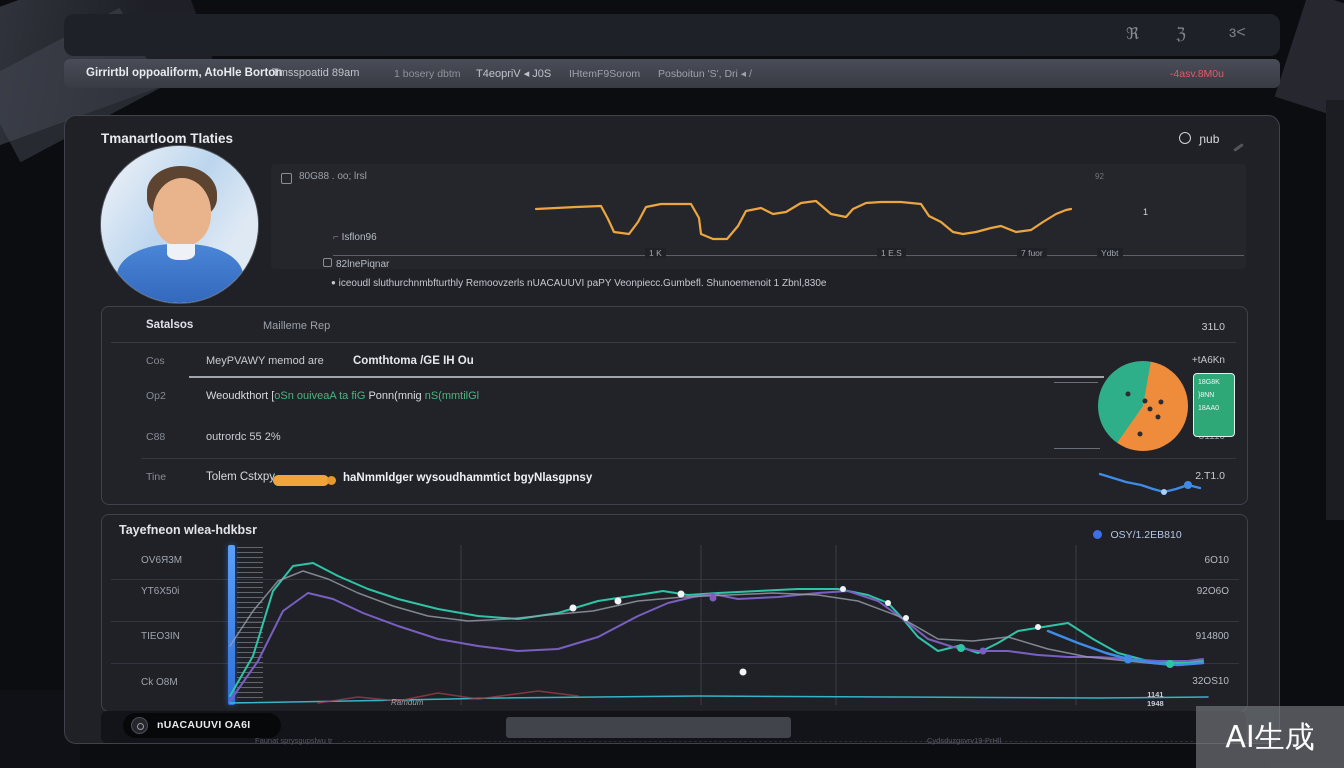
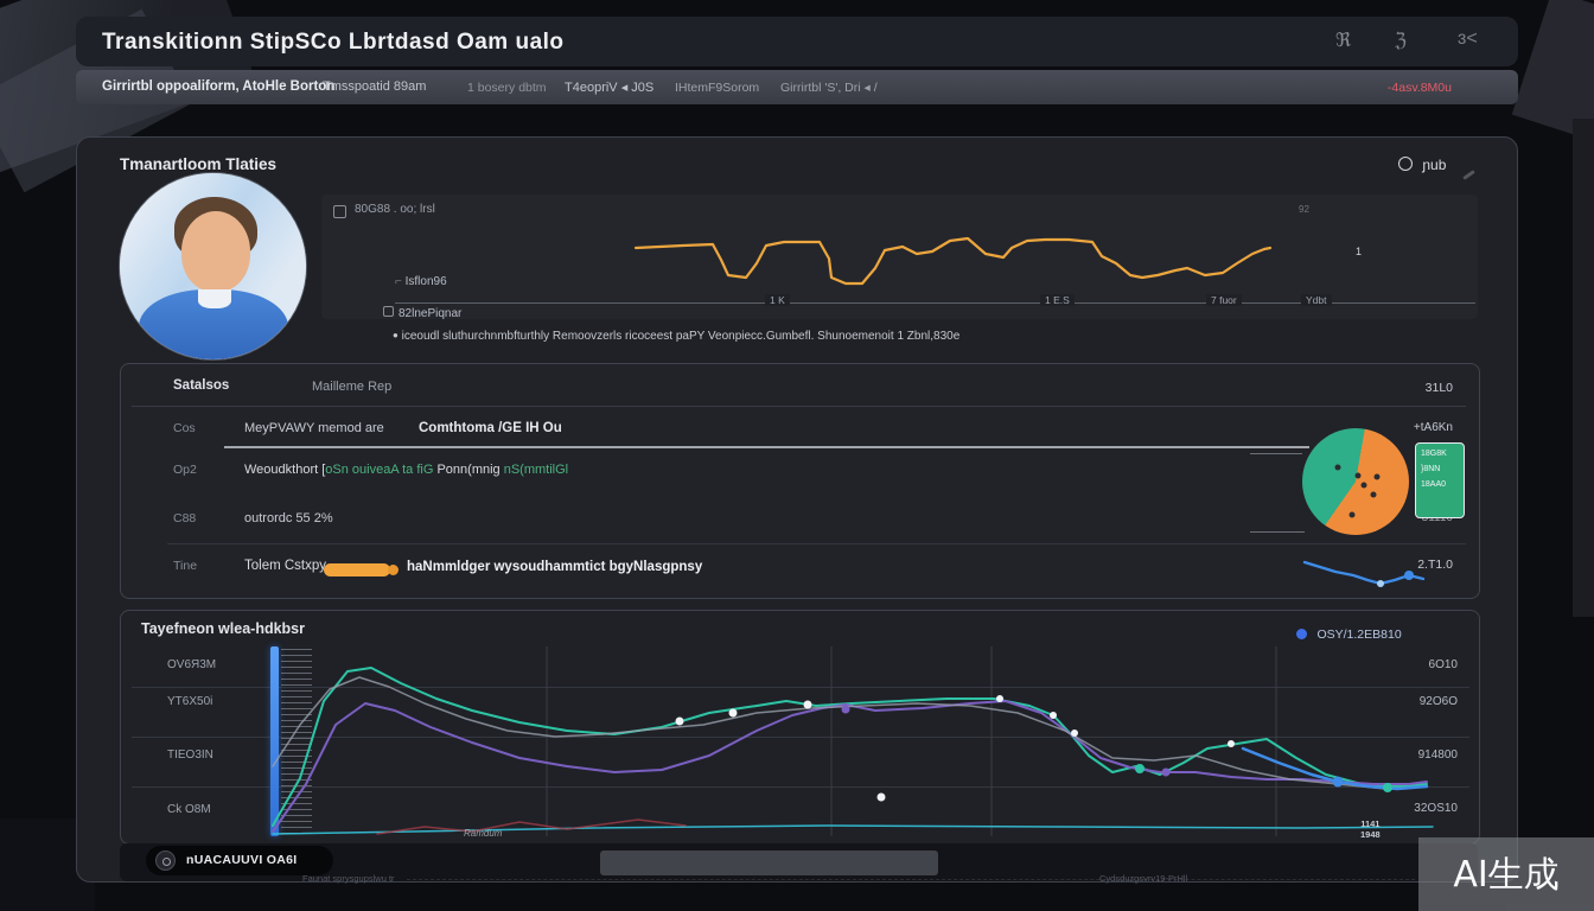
+ Transkitionn StipSCo Lbrtdasd Oam ualo
  ℜ
  ℨ
  ɜ<
  Girrirtbl oppoaliform, AtoHle Borton
  Tmsspoatid 89am
  1 bosery dbtm
  T4eopriV ◂ J0S
  IHtemF9Sorom
- Posboitun 'S', Dri ◂ /
+ Girrirtbl 'S', Dri ◂ /
  -4asv.8M0u
  Tmanartloom Tlaties
  ɲub
  80G88 . oo; lrsl
  92
  1
  ⌐ Isflon96
  1 K
  1 E.S
  7 fuor
  Ydbt
  82lnePiqnar
- ● iceoudl sluthurchnmbfturthly Remoovzerls nUACAUUVI paPY Veonpiecc.Gumbefl. Shunoemenoit 1 Zbnl,830e
+ ● iceoudl sluthurchnmbfturthly Remoovzerls ricoceest paPY Veonpiecc.Gumbefl. Shunoemenoit 1 Zbnl,830e
  Satalsos
  Mailleme Rep
  31L0
  Cos
  MeyPVAWY memod are
  Comthtoma /GE IH Ou
  +tA6Kn
  Op2
  Weoudkthort [oSn ouiveaA ta fiG Ponn(mnig nS(mmtilGl
  C88
  outrordc 55 2%
  Tine
  Tolem Cstxpy
  haNmmldger wysoudhammtict bgyNlasgpnsy
  2.T1.0
  Tayefneon wlea-hdkbsr
  OSY/1.2EB810
  OV6Я3M
  YT6X50i
  TIEO3IN
  Ck O8M
  6O10
  92O6O
  914800
  32OS10
  Ramdum
  1141
  1948
  nUACAUUVI OA6I
  Faunat sprysgupslwu tr
  Cydsduzgsvrv19-PrHll
  AI生成
